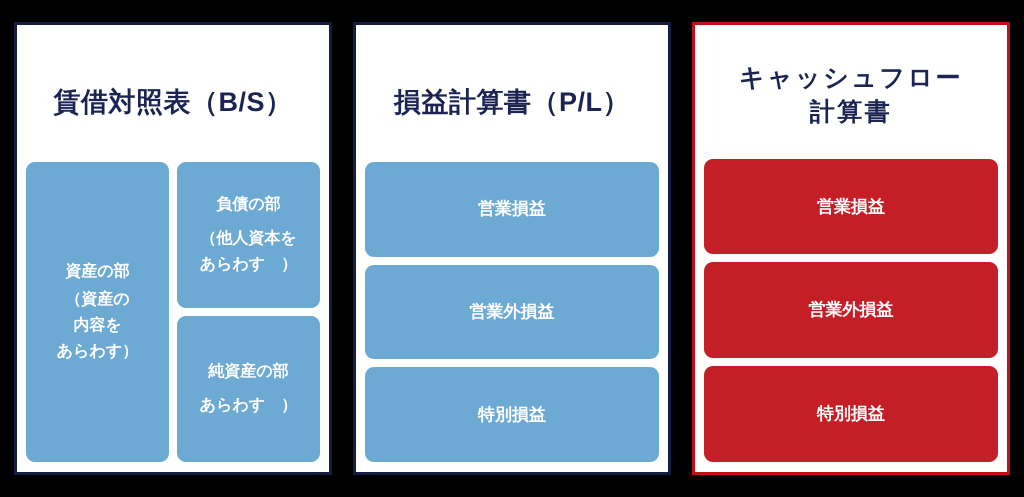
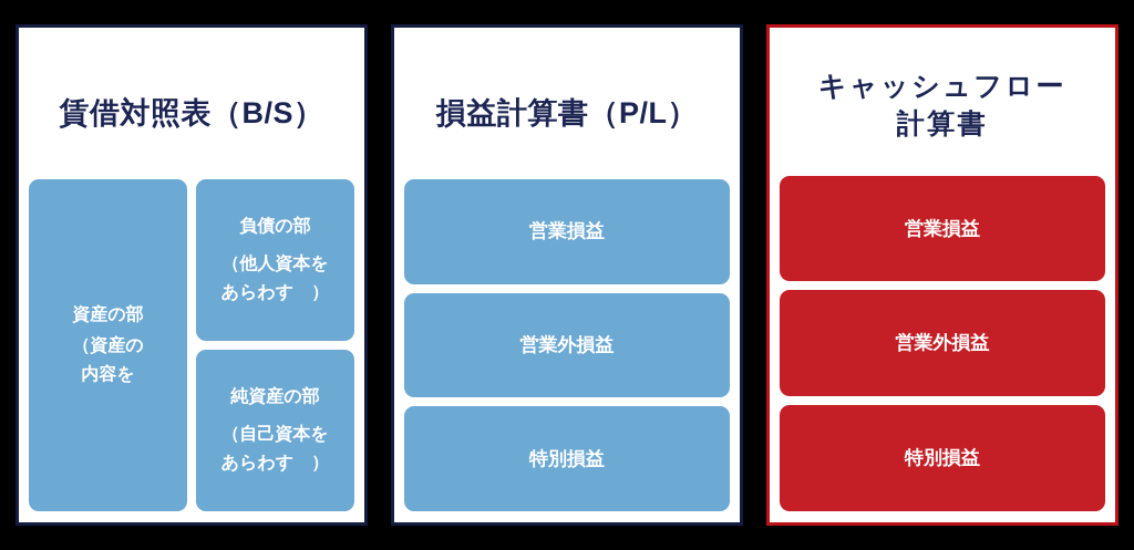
  賃借対照表（B/S）
  資産の部
  （資産の
  内容を
- あらわす）
  負債の部
  （他人資本を
  あらわす ）
  純資産の部
+ （自己資本を
  あらわす ）
  損益計算書（P/L）
  営業損益
  営業外損益
  特別損益
  キャッシュフロー
  計算書
  営業損益
  営業外損益
  特別損益
